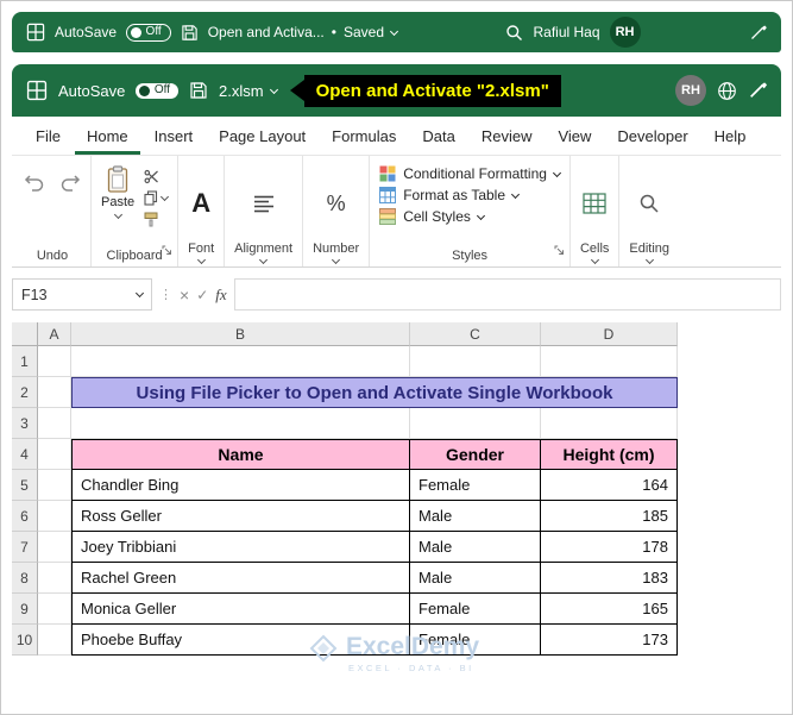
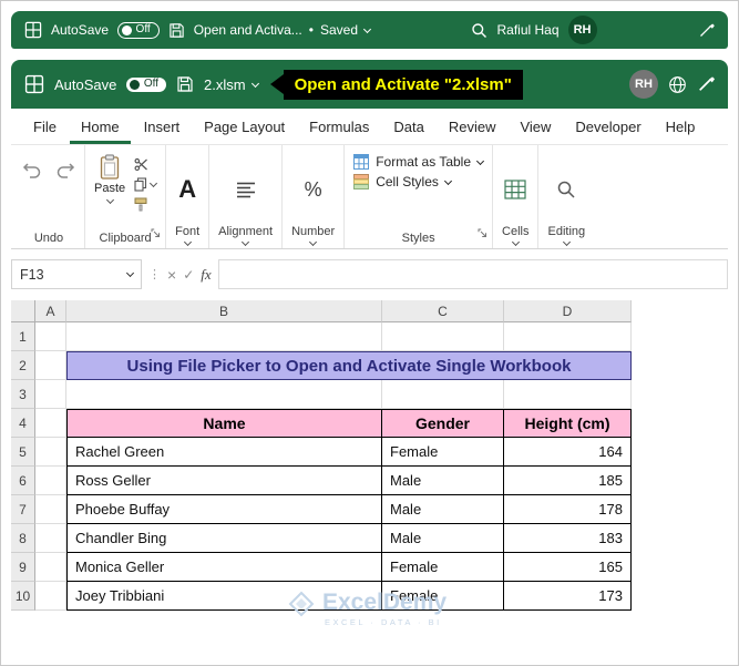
  AutoSave
  Off
  Open and Activa...
  •
  Saved
  Rafiul Haq
  RH
  AutoSave
  Off
  2.xlsm
  Open and Activate "2.xlsm"
  RH
  File
  Home
  Insert
  Page Layout
  Formulas
  Data
  Review
  View
  Developer
  Help
  Undo
  Paste
  Clipboard
  A
  Font
  Alignment
  %
  Number
- Conditional Formatting
  Format as Table
  Cell Styles
  Styles
  Cells
  Editing
  F13
  ⋮
  ×
  ✓
  fx
  A
  B
  C
  D
  1
  2
  Using File Picker to Open and Activate Single Workbook
  3
  4
  Name
  Gender
  Height (cm)
  5
- Chandler Bing
+ Rachel Green
  Female
  164
  6
  Ross Geller
  Male
  185
  7
- Joey Tribbiani
+ Phoebe Buffay
  Male
  178
  8
- Rachel Green
+ Chandler Bing
  Male
  183
  9
  Monica Geller
  Female
  165
  10
- Phoebe Buffay
+ Joey Tribbiani
  Female
  173
  ExcelDemy
  EXCEL · DATA · BI
